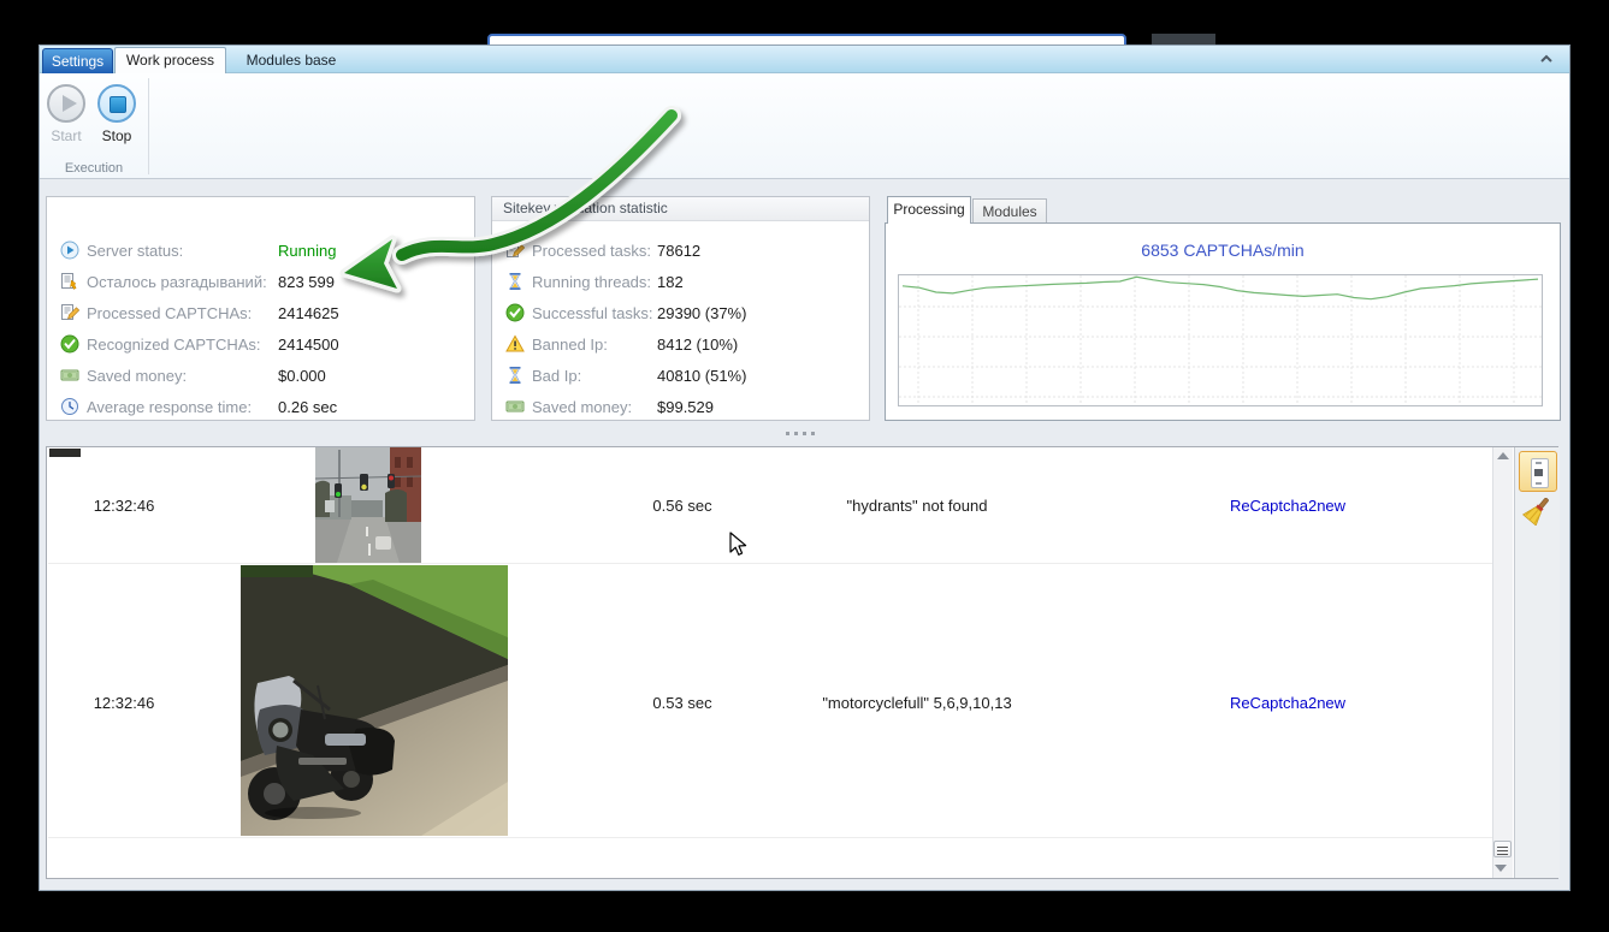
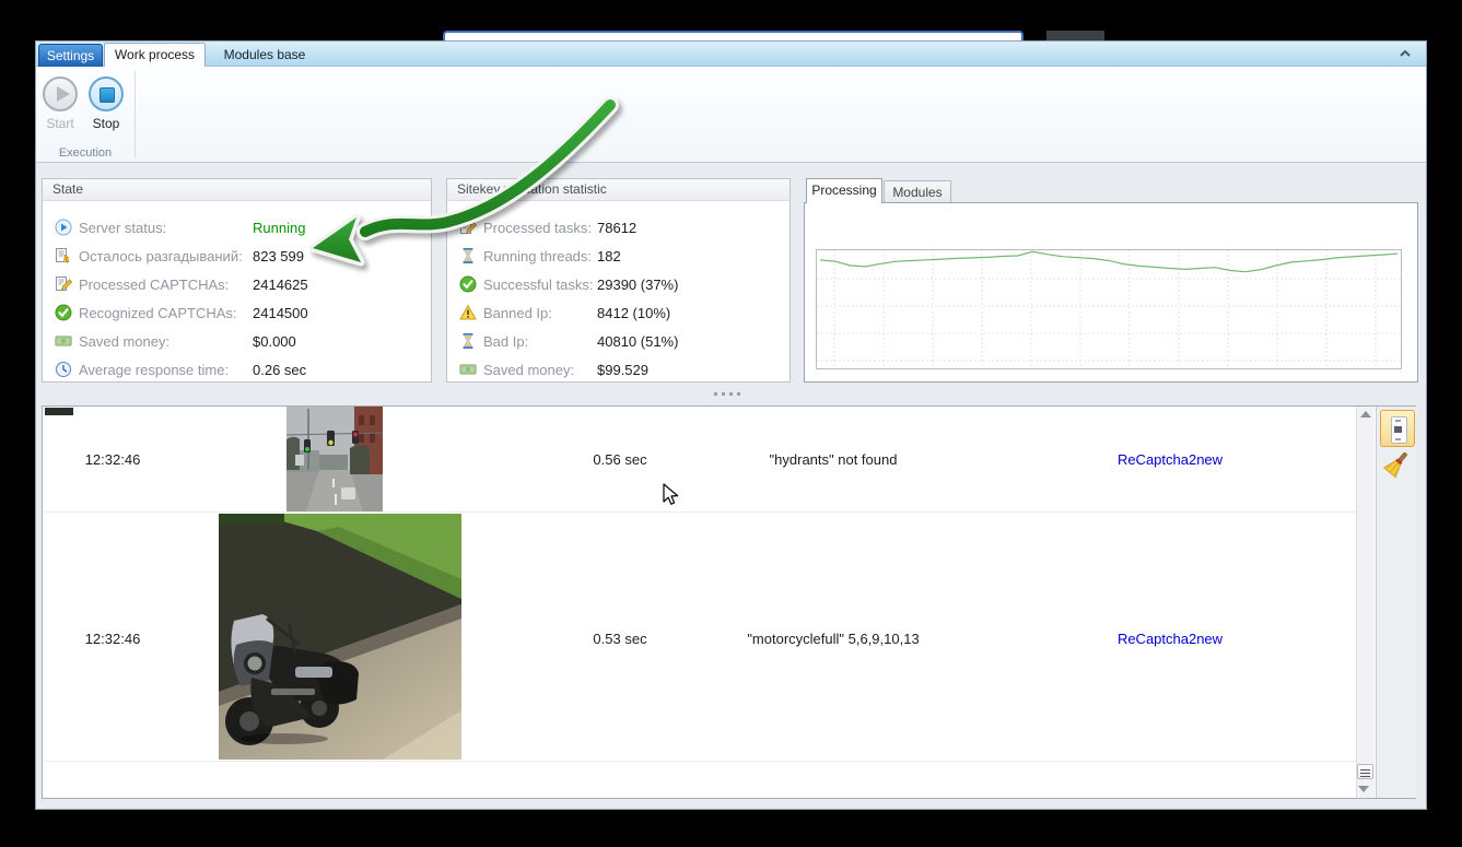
  Settings
  Work process
  Modules base
  Start
  Stop
  Execution
+ State
  Server status:
  Осталось разгадываний:
  Processed CAPTCHAs:
  Recognized CAPTCHAs:
  Saved money:
  Average response time:
  Running
  823 599
  2414625
  2414500
  $0.000
  0.26 sec
  Sitekeyation statistic
  Processed tasks:
  Running threads:
  Successful tasks:
  Banned Ip:
  Bad Ip:
  Saved money:
  78612
  182
  29390 (37%)
  8412 (10%)
  40810 (51%)
  $99.529
  Processing
  Modules
- 6853 CAPTCHAs/min
  12:32:46
  0.56 sec
  "hydrants" not found
  ReCaptcha2new
  12:32:46
  0.53 sec
  "motorcyclefull" 5,6,9,10,13
  ReCaptcha2new
